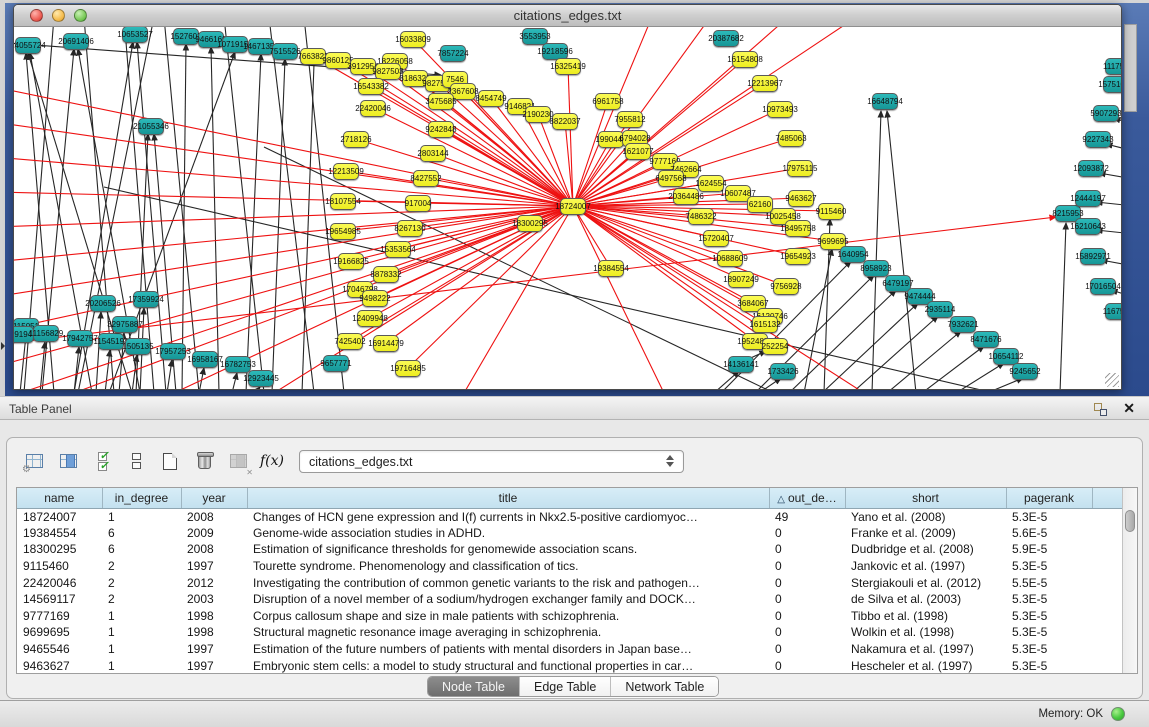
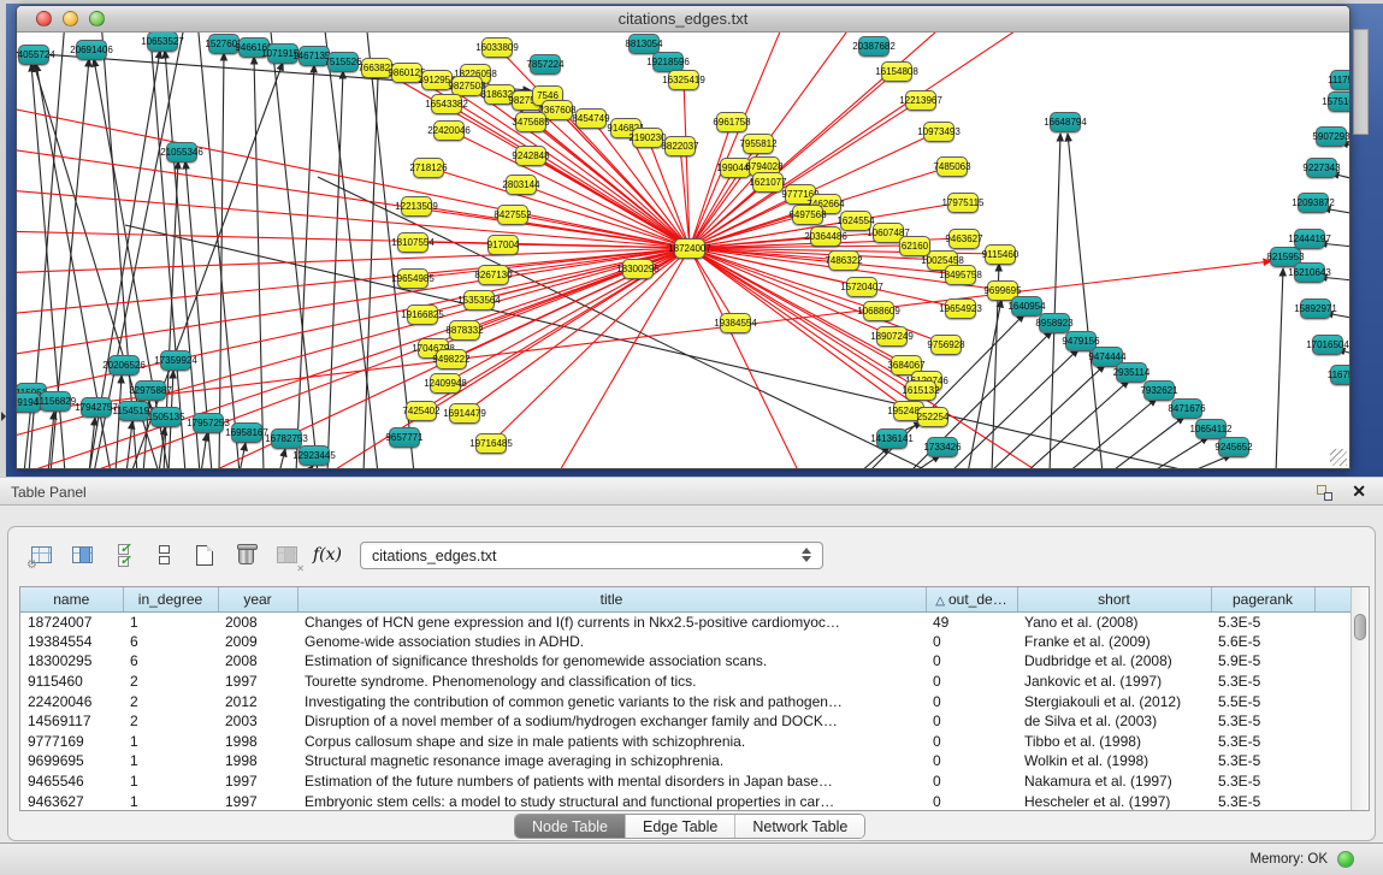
  citations_edges.txt
  4055724
  20691406
  10653527
  152760
  946616
  1071915
  146713
  7515526
  766382
  986012
  391295
  18226058
  9827503
  16033809
  7857224
- 3553953
+ 8813054
  19218596
  16325419
  818632
  7546
  2367608
  3475685
  8454749
  91468
  2190230
  8822037
  9242848
  2803144
  8427552
  16543382
  22420046
  2718126
  12213509
  18107554
  917004
  8267130
  15353564
  19654985
  19166825
  8878332
  9498222
  12409948
  7425402
  16914479
  19716485
  9657771
  18724007
  18300295
  20387682
  16154808
  12213967
  10973493
  7485063
  17975115
  9463627
  9115460
  10025458
  18495758
  9699695
  19654923
  9756928
  6961758
  7955812
  199044
  6794028
  1621077
  97771
  62664
  6497568
  1624554
  20364486
  10607487
  62160
  7486322
  15720407
  10688609
  19384554
  18907249
  3684067
  1615132
  252254
  14136141
  1733426
  16648794
  8215953
  1640954
  8958923
- 6479197
+ 9479156
  9474444
  2935114
  7932621
  8471676
  10654112
  9245652
  5907293
  9227343
  12093872
  12444197
  16210643
  15892971
  17016504
  9194
  11156829
  17942757
  20206526
  1154519
  32975887
  17359924
  1505135
  17957253
  16958167
  16782753
  12923445
  21055346
  Table Panel
  ✕
  ⚙
  ✕
  f(x)
  citations_edges.txt
  name	in_degree	year	title	△ out_de…	short	pagerank
  18724007	1	2008	Changes of HCN gene expression and I(f) currents in Nkx2.5-positive cardiomyoc…	49	Yano et al. (2008)	5.3E-5
  19384554	6	2009	Genome-wide association studies in ADHD.	0	Franke et al. (2009)	5.6E-5
  18300295	6	2008	Estimation of significance thresholds for genomewide association scans.	0	Dudbridge et al. (2008)	5.9E-5
  9115460	2	1997	Tourette syndrome. Phenomenology and classification of tics.	0	Jankovic et al. (1997)	5.3E-5
  22420046	2	2012	Investigating the contribution of common genetic variants to the risk and pathogen…	0	Stergiakouli et al. (2012)	5.5E-5
  14569117	2	2003	Disruption of a novel member of a sodium/hydrogen exchanger family and DOCK…	0	de Silva et al. (2003)	5.3E-5
  9777169	1	1998	Corpus callosum shape and size in male patients with schizophrenia.	0	Tibbo et al. (1998)	5.3E-5
  9699695	1	1998	Structural magnetic resonance image averaging in schizophrenia.	0	Wolkin et al. (1998)	5.3E-5
  9465546	1	1997	Estimation of the future numbers of patients with mental disorders in Japan base…	0	Nakamura et al. (1997)	5.3E-5
  9463627	1	1997	Embryonic stem cells: a model to study structural and functional properties in car…	0	Hescheler et al. (1997)	5.3E-5
  Node Table
  Edge Table
  Network Table
  Memory: OK
